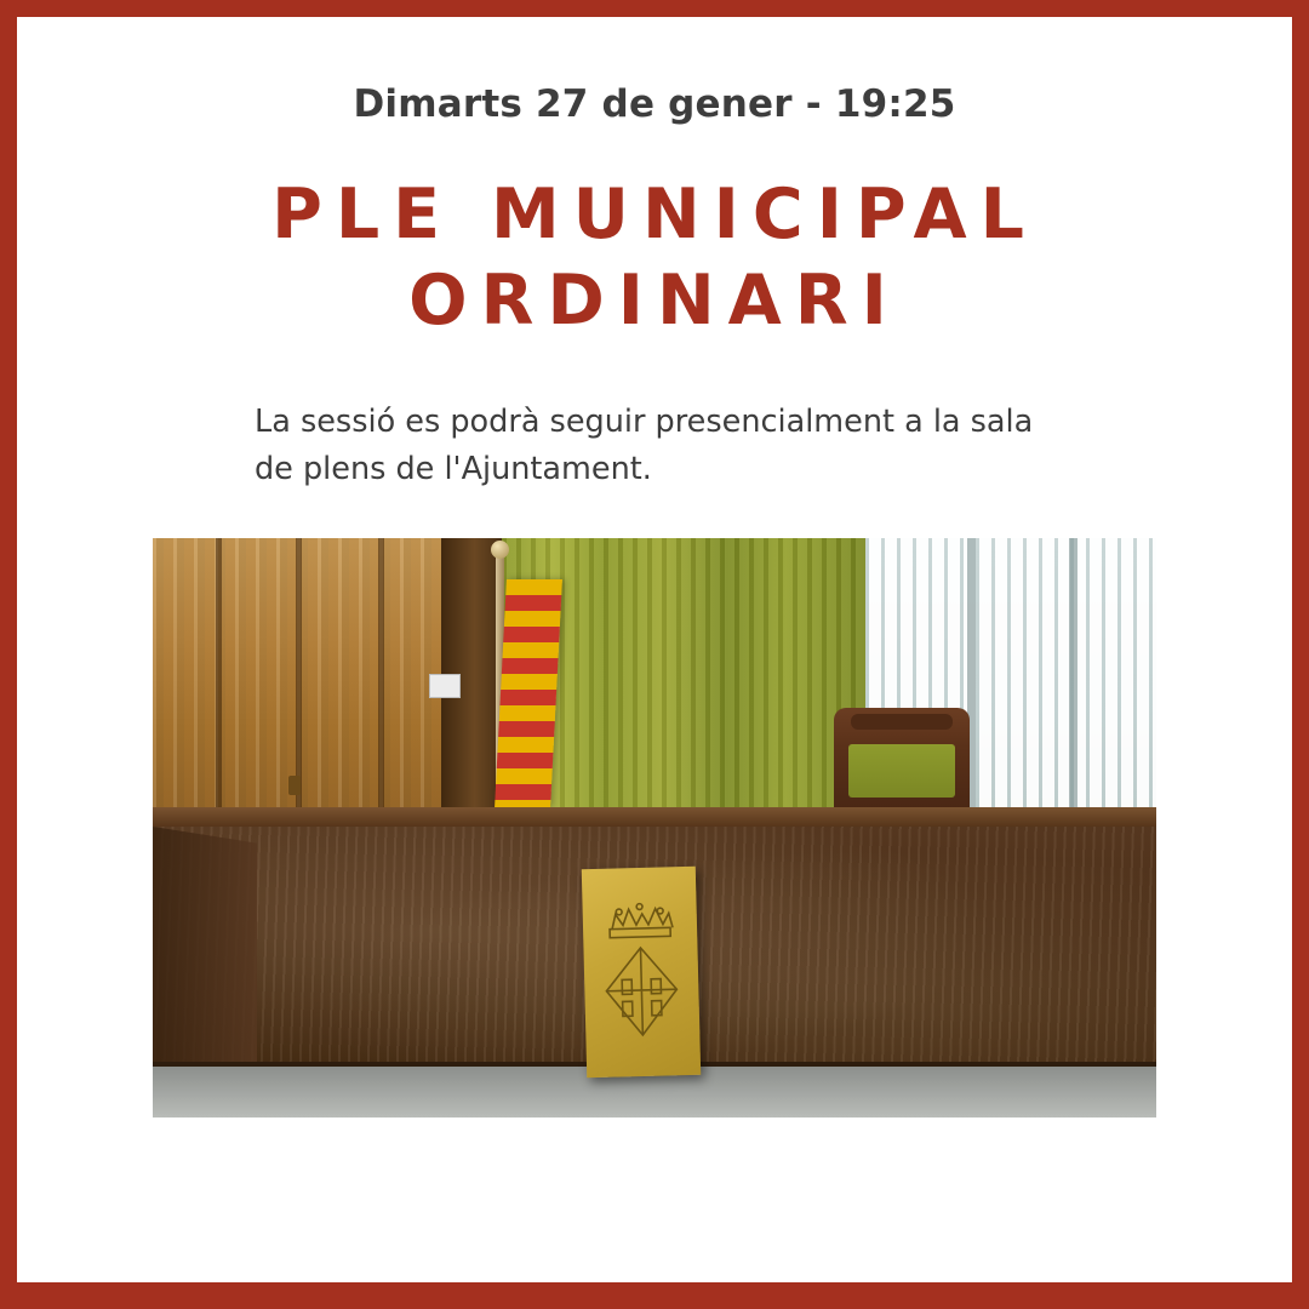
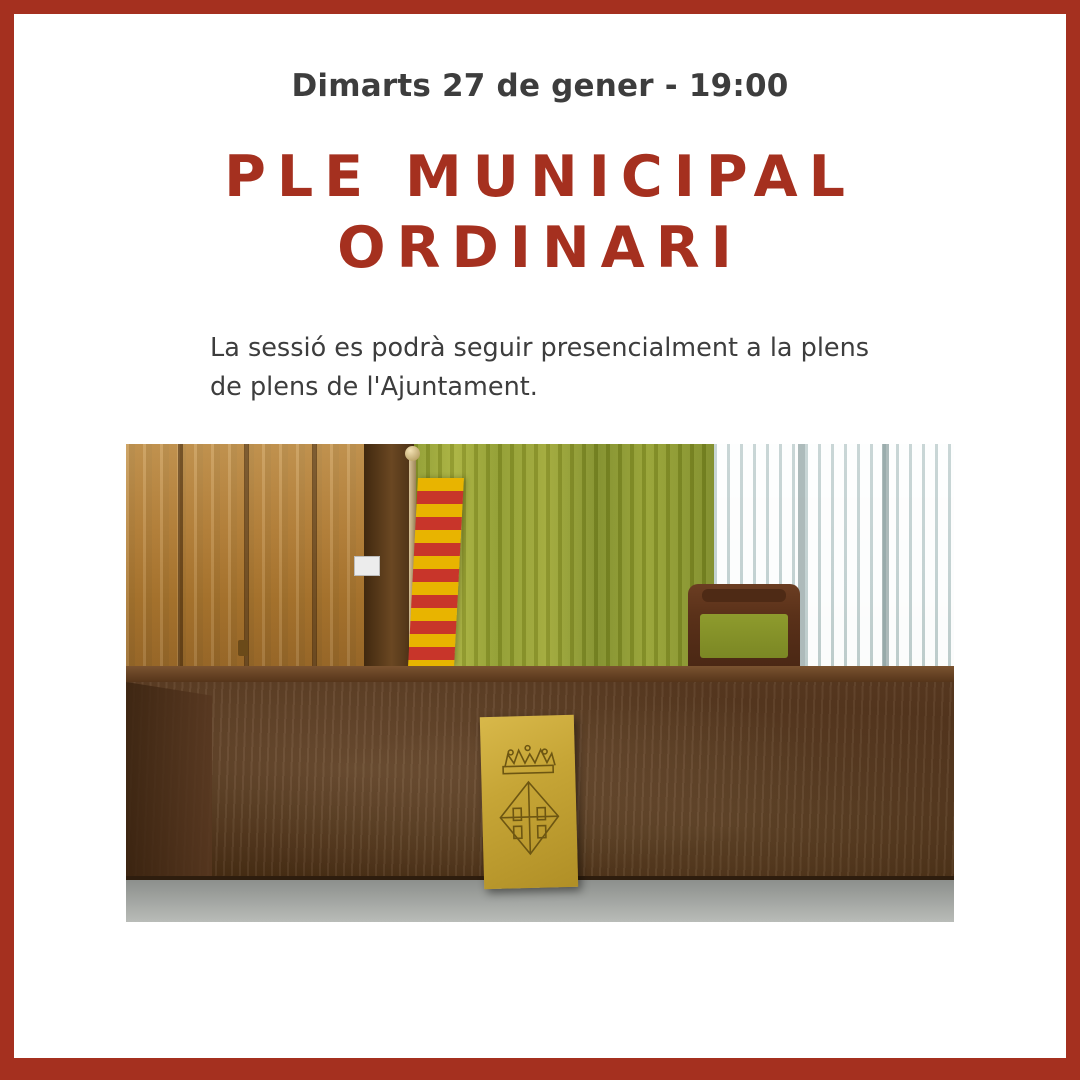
- Dimarts 27 de gener - 19:25
+ Dimarts 27 de gener - 19:00
  PLE MUNICIPAL
  ORDINARI
- La sessió es podrà seguir presencialment a la sala de plens de l'Ajuntament.
+ La sessió es podrà seguir presencialment a la plens de plens de l'Ajuntament.
